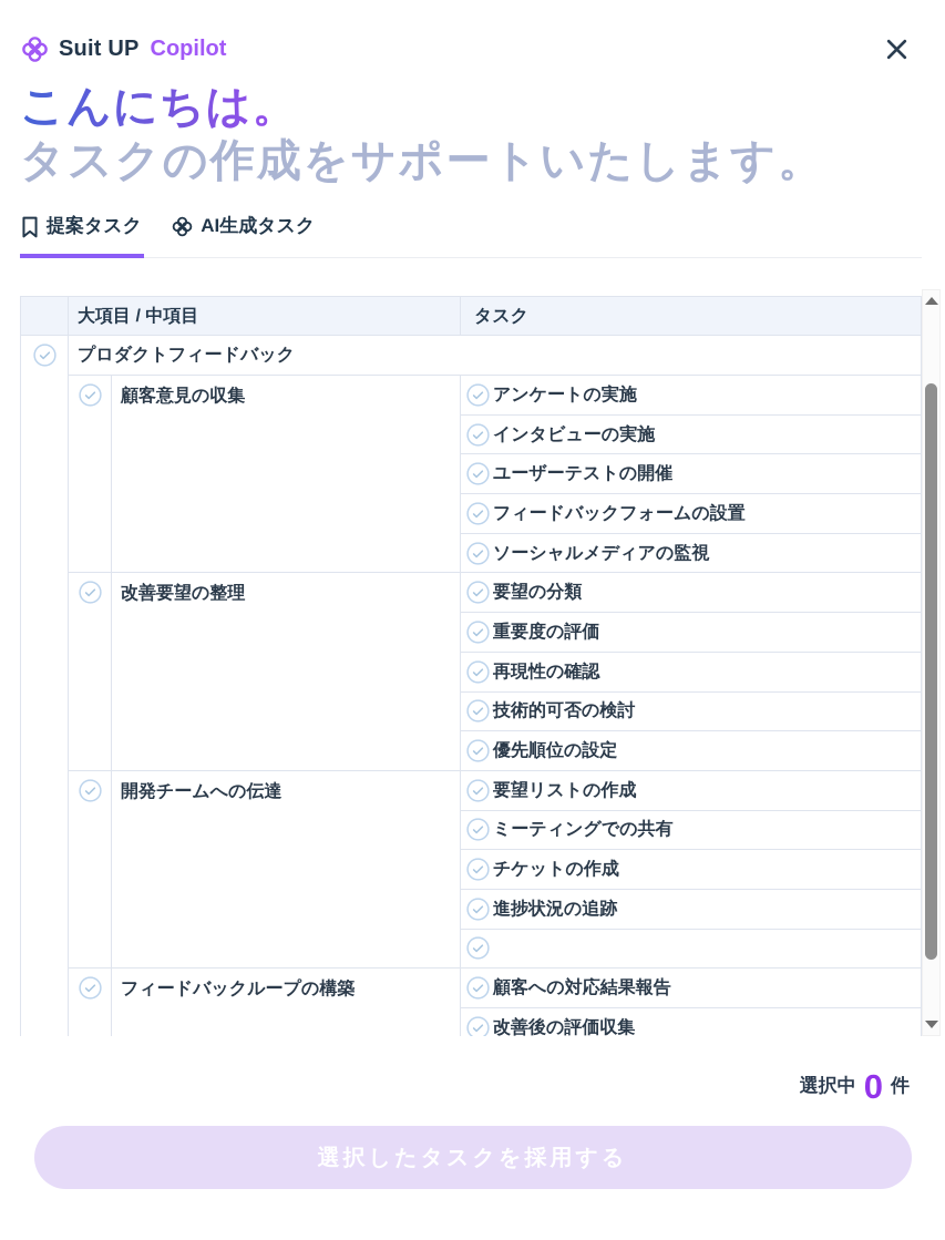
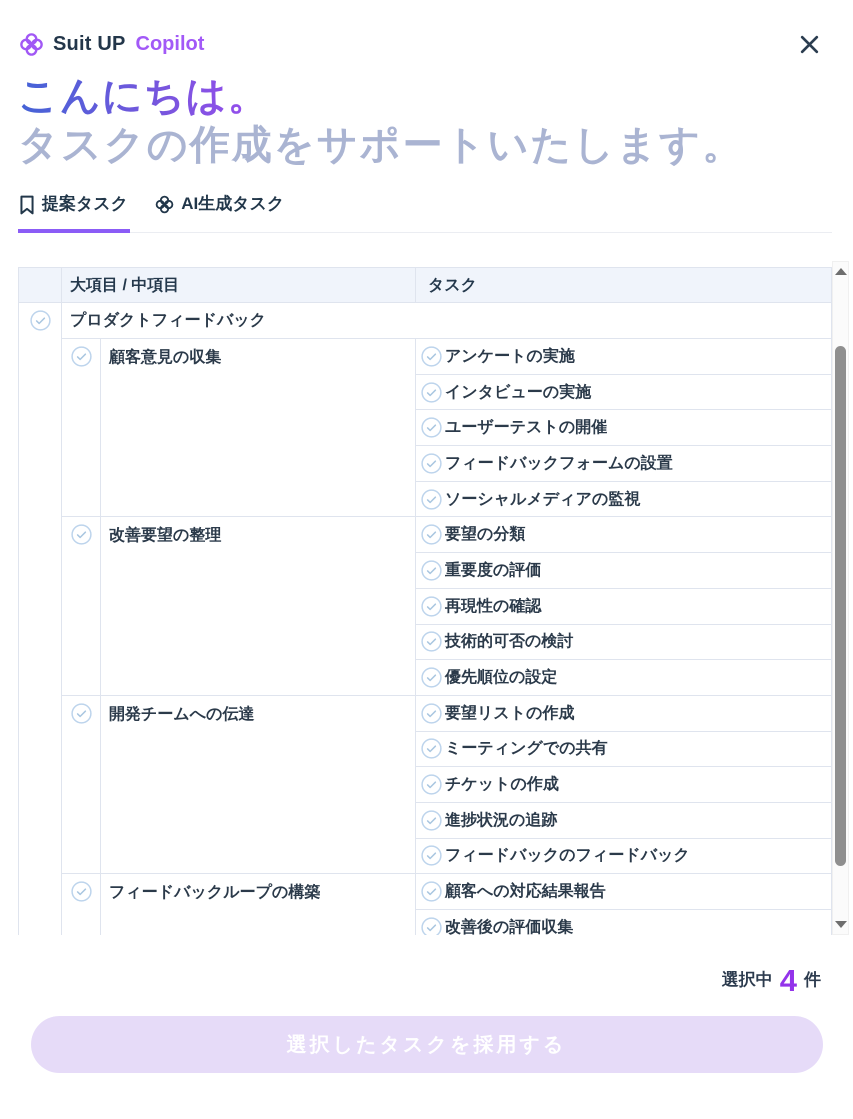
  Suit UP
  Copilot
  こんにちは。
  タスクの作成をサポートいたします。
  提案タスク
  AI生成タスク
  	大項目 / 中項目	タスク
  	プロダクトフィードバック
  	顧客意見の収集	アンケートの実施
  インタビューの実施
  ユーザーテストの開催
  フィードバックフォームの設置
  ソーシャルメディアの監視
  	改善要望の整理	要望の分類
  重要度の評価
  再現性の確認
  技術的可否の検討
  優先順位の設定
  	開発チームへの伝達	要望リストの作成
  ミーティングでの共有
  チケットの作成
  進捗状況の追跡
+ フィードバックのフィードバック
  	フィードバックループの構築	顧客への対応結果報告
  改善後の評価収集
  選択中
- 0
+ 4
  件
  選択したタスクを採用する
